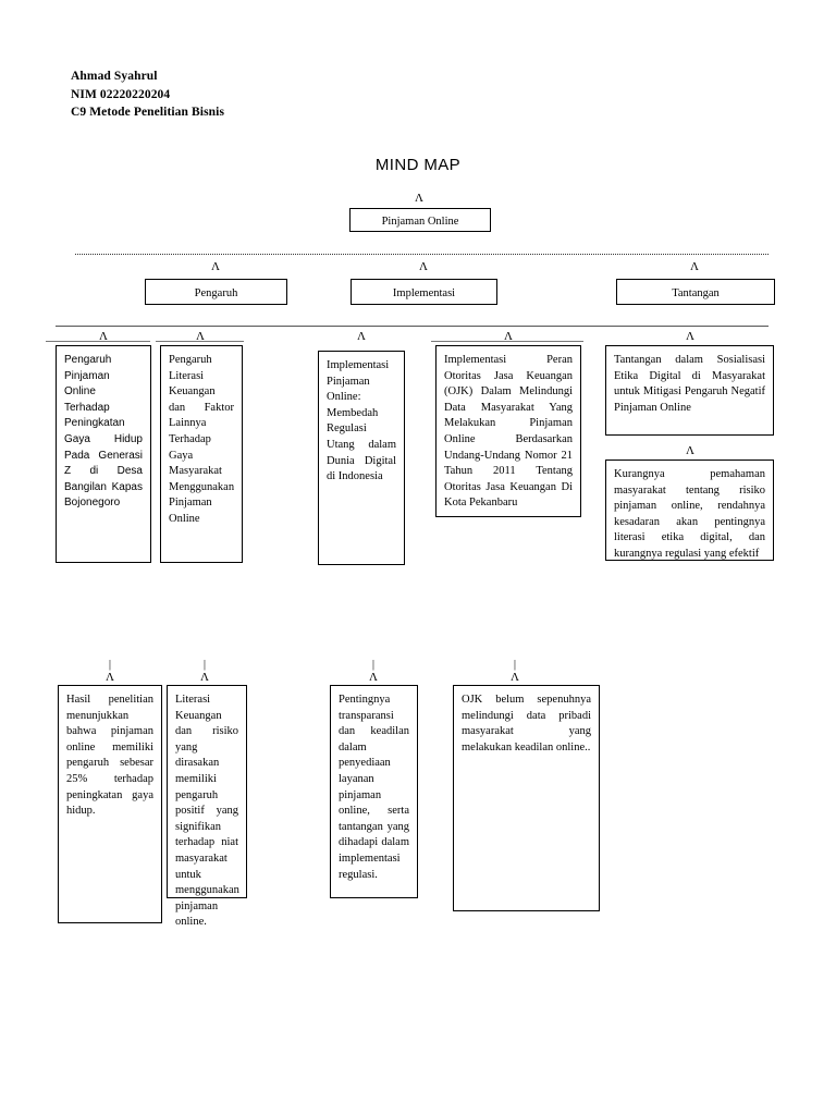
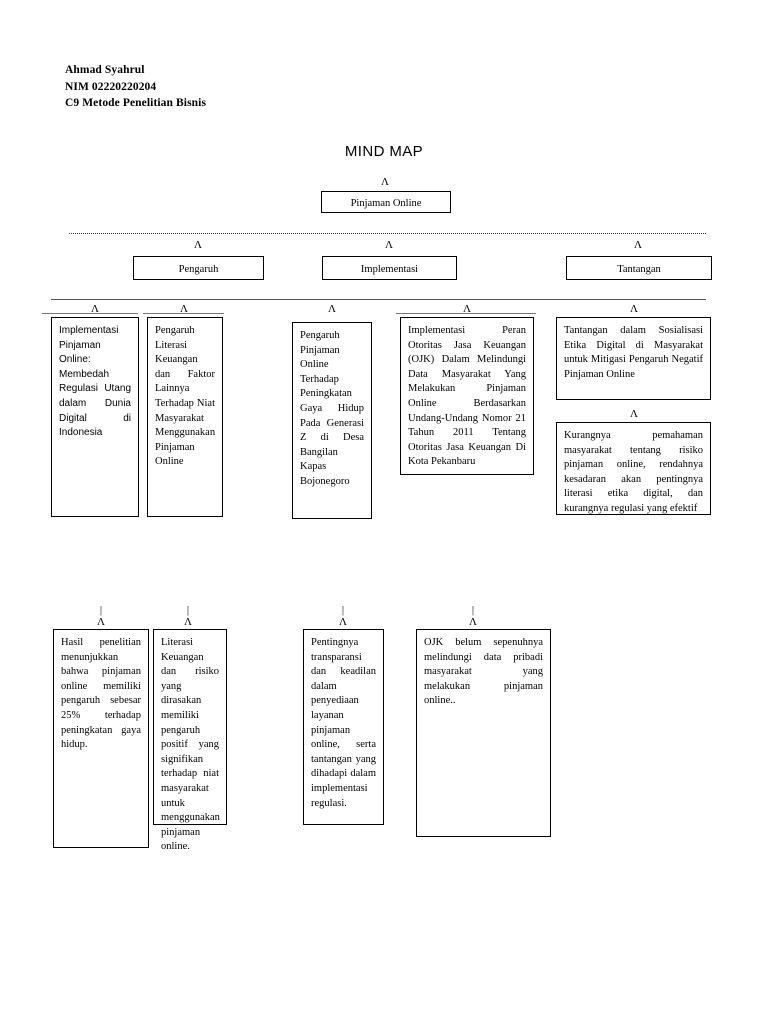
  Ahmad Syahrul
  NIM 02220220204
  C9 Metode Penelitian Bisnis
  MIND MAP
  Λ
  Pinjaman Online
  Λ
  Λ
  Λ
  Pengaruh
  Implementasi
  Tantangan
  Λ
  Λ
  Λ
  Λ
  Λ
- Pengaruh Pinjaman Online Terhadap Peningkatan Gaya Hidup Pada Generasi Z di Desa Bangilan Kapas Bojonegoro
+ Implementasi Pinjaman Online: Membedah Regulasi Utang dalam Dunia Digital di Indonesia
- Pengaruh Literasi Keuangan dan Faktor Lainnya Terhadap Gaya Masyarakat Menggunakan Pinjaman Online
+ Pengaruh Literasi Keuangan dan Faktor Lainnya Terhadap Niat Masyarakat Menggunakan Pinjaman Online
- Implementasi Pinjaman Online: Membedah Regulasi Utang dalam Dunia Digital di Indonesia
+ Pengaruh Pinjaman Online Terhadap Peningkatan Gaya Hidup Pada Generasi Z di Desa Bangilan Kapas Bojonegoro
  Implementasi Peran Otoritas Jasa Keuangan (OJK) Dalam Melindungi Data Masyarakat Yang Melakukan Pinjaman Online Berdasarkan Undang-Undang Nomor 21 Tahun 2011 Tentang Otoritas Jasa Keuangan Di Kota Pekanbaru
  Tantangan dalam Sosialisasi Etika Digital di Masyarakat untuk Mitigasi Pengaruh Negatif Pinjaman Online
  Λ
  Kurangnya pemahaman masyarakat tentang risiko pinjaman online, rendahnya kesadaran akan pentingnya literasi etika digital, dan kurangnya regulasi yang efektif
  |
  Λ
  |
  Λ
  |
  Λ
  |
  Λ
  Hasil penelitian menunjukkan bahwa pinjaman online memiliki pengaruh sebesar 25% terhadap peningkatan gaya hidup.
  Literasi Keuangan dan risiko yang dirasakan memiliki pengaruh positif yang signifikan terhadap niat masyarakat untuk menggunakan pinjaman online.
  Pentingnya transparansi dan keadilan dalam penyediaan layanan pinjaman online, serta tantangan yang dihadapi dalam implementasi regulasi.
- OJK belum sepenuhnya melindungi data pribadi masyarakat yang melakukan keadilan online..
+ OJK belum sepenuhnya melindungi data pribadi masyarakat yang melakukan pinjaman online..
